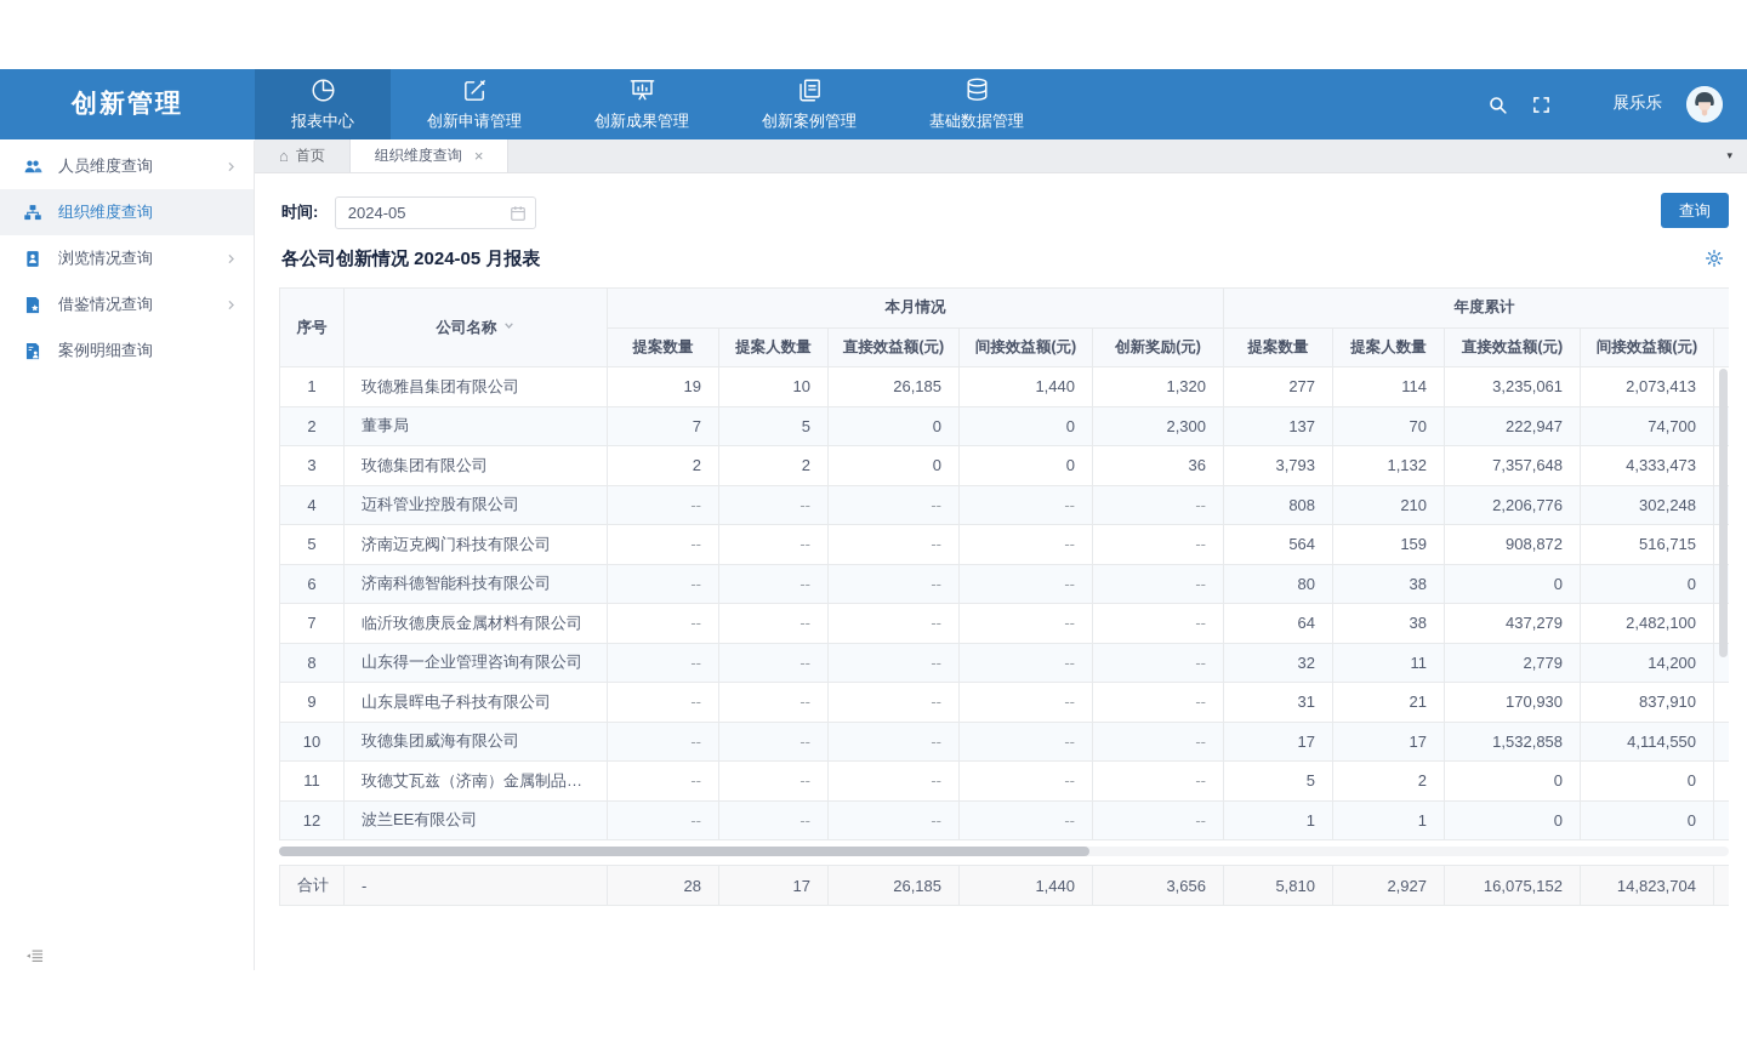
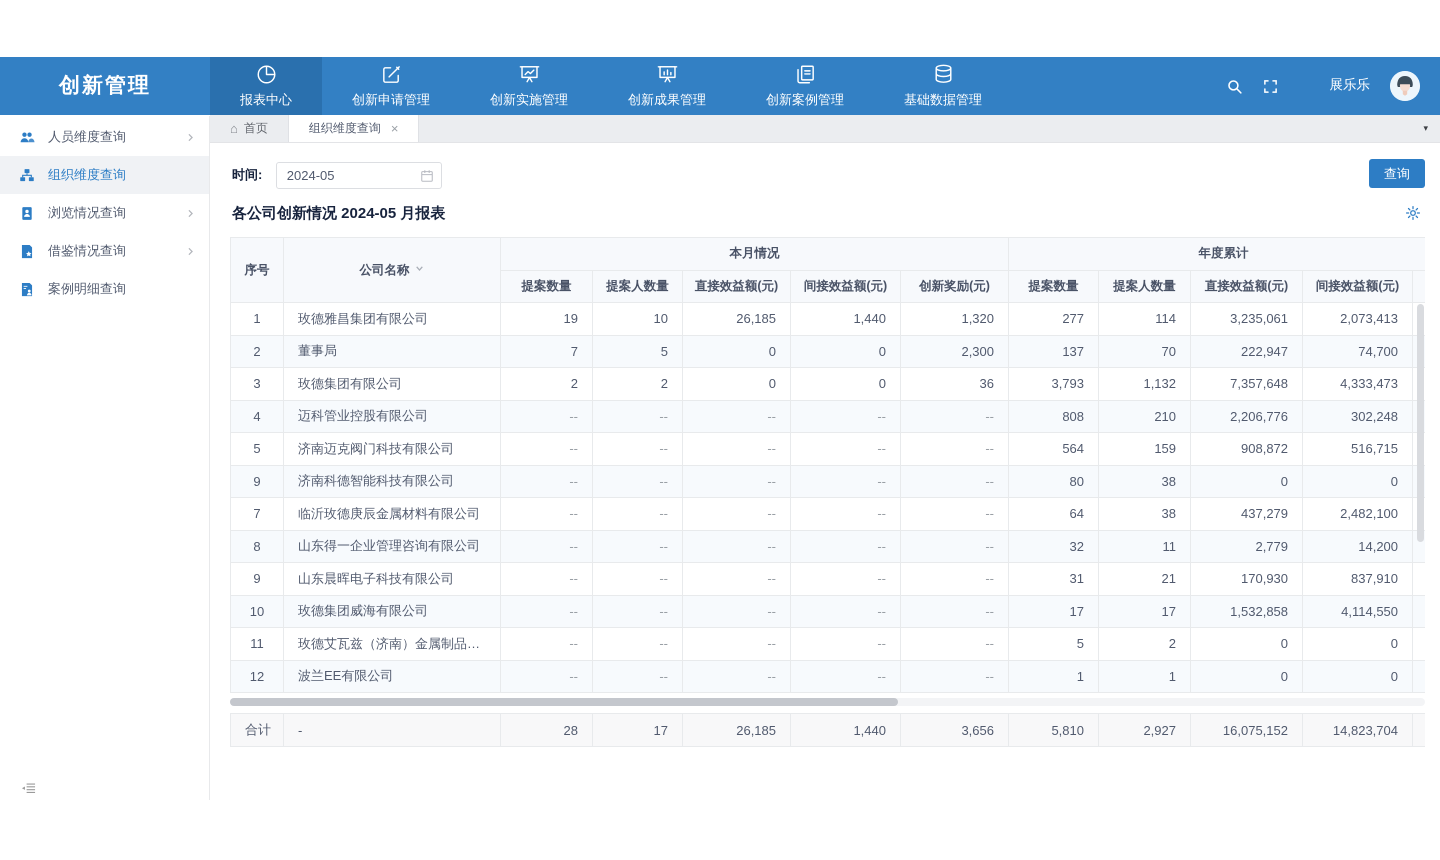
  创新管理
  报表中心
  创新申请管理
+ 创新实施管理
  创新成果管理
  创新案例管理
  基础数据管理
  展乐乐
  ⌂
  首页
  组织维度查询
  ×
  ▾
  人员维度查询
  组织维度查询
  浏览情况查询
  借鉴情况查询
  案例明细查询
  时间: 2024-05
  查询
  各公司创新情况 2024-05 月报表
  序号	公司名称	本月情况	年度累计
  提案数量	提案人数量	直接效益额(元)	间接效益额(元)	创新奖励(元)	提案数量	提案人数量	直接效益额(元)	间接效益额(元)
  1	玫德雅昌集团有限公司	19	10	26,185	1,440	1,320	277	114	3,235,061	2,073,413
  2	董事局	7	5	0	0	2,300	137	70	222,947	74,700
  3	玫德集团有限公司	2	2	0	0	36	3,793	1,132	7,357,648	4,333,473
  4	迈科管业控股有限公司	--	--	--	--	--	808	210	2,206,776	302,248
  5	济南迈克阀门科技有限公司	--	--	--	--	--	564	159	908,872	516,715
- 6	济南科德智能科技有限公司	--	--	--	--	--	80	38	0	0
+ 9	济南科德智能科技有限公司	--	--	--	--	--	80	38	0	0
  7	临沂玫德庚辰金属材料有限公司	--	--	--	--	--	64	38	437,279	2,482,100
  8	山东得一企业管理咨询有限公司	--	--	--	--	--	32	11	2,779	14,200
  9	山东晨晖电子科技有限公司	--	--	--	--	--	31	21	170,930	837,910
  10	玫德集团威海有限公司	--	--	--	--	--	17	17	1,532,858	4,114,550
  11	玫德艾瓦兹（济南）金属制品有...	--	--	--	--	--	5	2	0	0
  12	波兰EE有限公司	--	--	--	--	--	1	1	0	0
  合计	-	28	17	26,185	1,440	3,656	5,810	2,927	16,075,152	14,823,704
